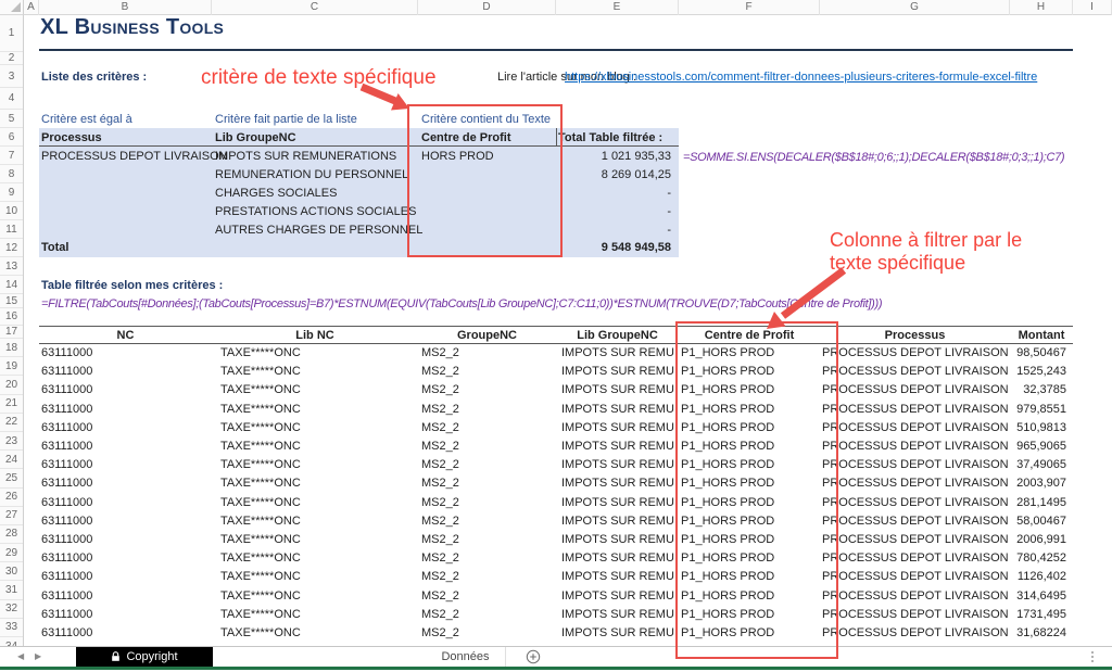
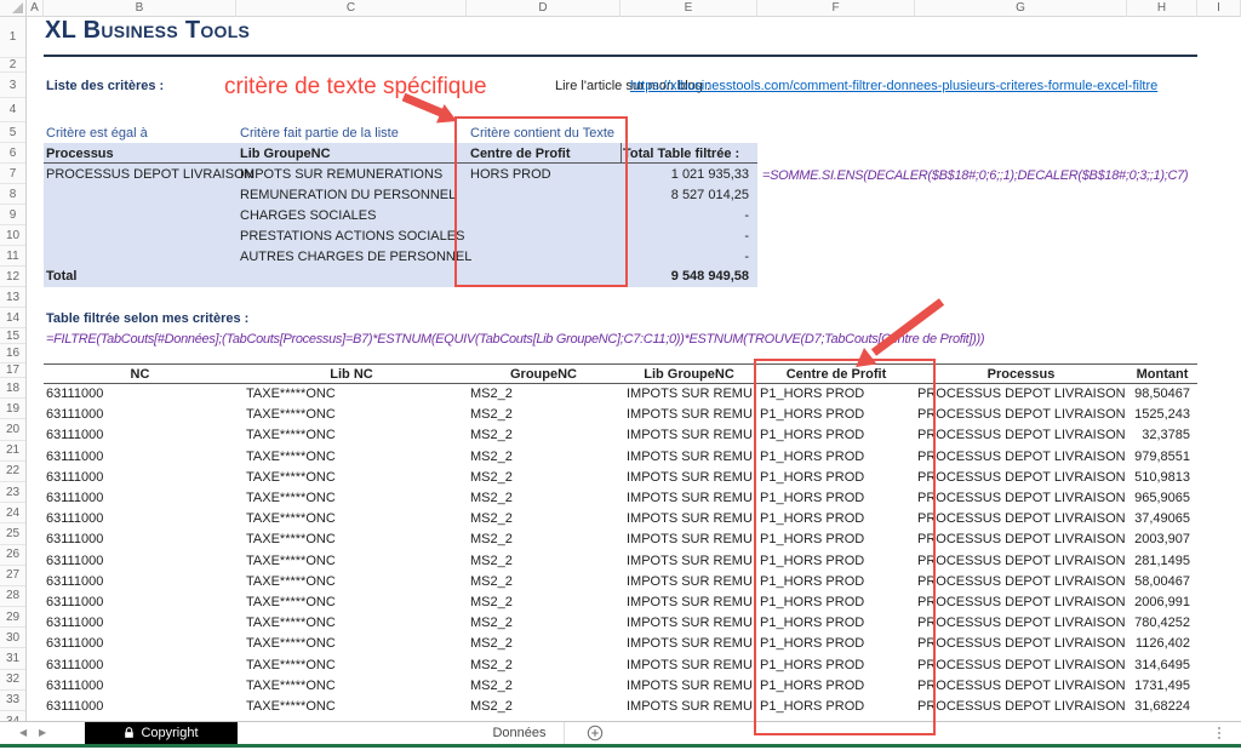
  XL Business Tools
  Liste des critères :
  Lire l'article sur mon blog :
  https://xlbusinesstools.com/comment-filtrer-donnees-plusieurs-criteres-formule-excel-filtre
  Critère est égal à
  Critère fait partie de la liste
  Critère contient du Texte
  Processus
  Lib GroupeNC
  Centre de Profit
  Total Table filtrée :
  PROCESSUS DEPOT LIVRAISON
  IMPOTS SUR REMUNERATIONS
  HORS PROD
  1 021 935,33
  REMUNERATION DU PERSONNEL
- 8 269 014,25
+ 8 527 014,25
  CHARGES SOCIALES
  -
  PRESTATIONS ACTIONS SOCIALES
  -
  AUTRES CHARGES DE PERSONNEL
  -
  Total
  9 548 949,58
  =SOMME.SI.ENS(DECALER($B$18#;0;6;;1);DECALER($B$18#;0;3;;1);C7)
  Table filtrée selon mes critères :
  =FILTRE(TabCouts[#Données];(TabCouts[Processus]=B7)*ESTNUM(EQUIV(TabCouts[Lib GroupeNC];C7:C11;0))*ESTNUM(TROUVE(D7;TabCouts[ntre de Profit])))
  NC
  Lib NC
  GroupeNC
  Lib GroupeNC
  Centre de Profit
  Processus
  Montant
  63111000
  TAXE*****ONC
  MS2_2
  P1_HORS PROD
  PROCESSUS DEPOT LIVRAISON
  98,50467
  63111000
  TAXE*****ONC
  MS2_2
  P1_HORS PROD
  PROCESSUS DEPOT LIVRAISON
  1525,243
  63111000
  TAXE*****ONC
  MS2_2
  P1_HORS PROD
  PROCESSUS DEPOT LIVRAISON
  32,3785
  63111000
  TAXE*****ONC
  MS2_2
  P1_HORS PROD
  PROCESSUS DEPOT LIVRAISON
  979,8551
  63111000
  TAXE*****ONC
  MS2_2
  P1_HORS PROD
  PROCESSUS DEPOT LIVRAISON
  510,9813
  63111000
  TAXE*****ONC
  MS2_2
  P1_HORS PROD
  PROCESSUS DEPOT LIVRAISON
  965,9065
  63111000
  TAXE*****ONC
  MS2_2
  P1_HORS PROD
  PROCESSUS DEPOT LIVRAISON
  37,49065
  63111000
  TAXE*****ONC
  MS2_2
  P1_HORS PROD
  PROCESSUS DEPOT LIVRAISON
  2003,907
  63111000
  TAXE*****ONC
  MS2_2
  P1_HORS PROD
  PROCESSUS DEPOT LIVRAISON
  281,1495
  63111000
  TAXE*****ONC
  MS2_2
  P1_HORS PROD
  PROCESSUS DEPOT LIVRAISON
  58,00467
  63111000
  TAXE*****ONC
  MS2_2
  P1_HORS PROD
  PROCESSUS DEPOT LIVRAISON
  2006,991
  63111000
  TAXE*****ONC
  MS2_2
  P1_HORS PROD
  PROCESSUS DEPOT LIVRAISON
  780,4252
  63111000
  TAXE*****ONC
  MS2_2
  P1_HORS PROD
  PROCESSUS DEPOT LIVRAISON
  1126,402
  63111000
  TAXE*****ONC
  MS2_2
  P1_HORS PROD
  PROCESSUS DEPOT LIVRAISON
  314,6495
  63111000
  TAXE*****ONC
  MS2_2
  P1_HORS PROD
  PROCESSUS DEPOT LIVRAISON
  1731,495
  63111000
  TAXE*****ONC
  MS2_2
  P1_HORS PROD
  PROCESSUS DEPOT LIVRAISON
  31,68224
  A
  B
  C
  D
  E
  F
  G
  H
  I
  1
  2
  3
  4
  5
  6
  7
  8
  9
  10
  11
  12
  13
  14
  15
  16
  17
  18
  19
  20
  21
  22
  23
  24
  25
  26
  27
  28
  29
  30
  31
  32
  33
  ◀
  ▶
  Copyright
  Données
  critère de texte spécifique
- Colonne à filtrer par le
- texte spécifique
